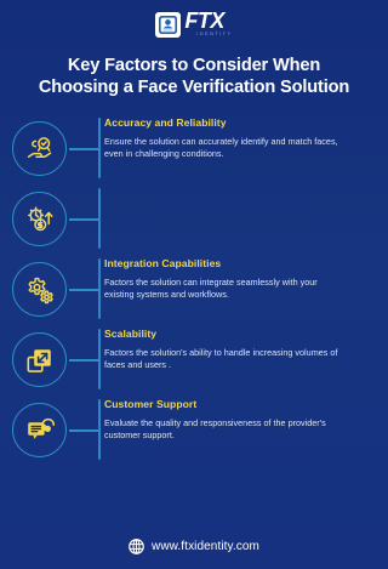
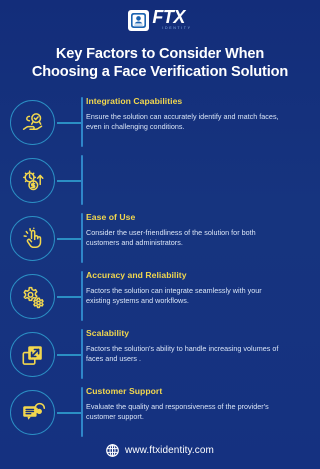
  FTX
  Key Factors to Consider When
  Choosing a Face Verification Solution
- Accuracy and Reliability
+ Integration Capabilities
  Ensure the solution can accurately identify and match faces, even in challenging conditions.
+ Ease of Use
+ Consider the user-friendliness of the solution for both customers and administrators.
- Integration Capabilities
+ Accuracy and Reliability
  Factors the solution can integrate seamlessly with your existing systems and workflows.
  Scalability
  Factors the solution's ability to handle increasing volumes of faces and users .
  Customer Support
  Evaluate the quality and responsiveness of the provider's customer support.
  www.ftxidentity.com
